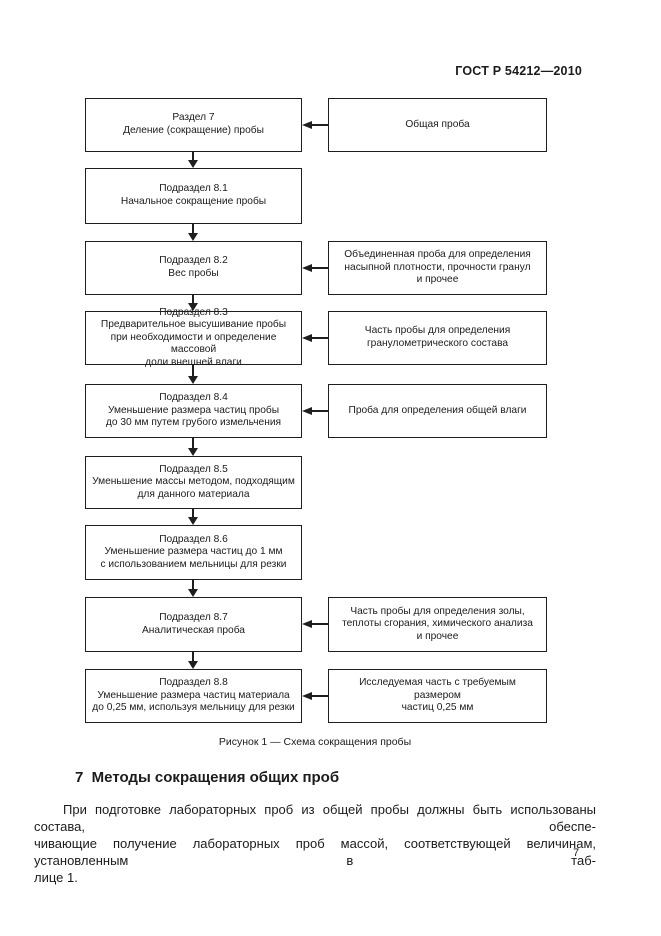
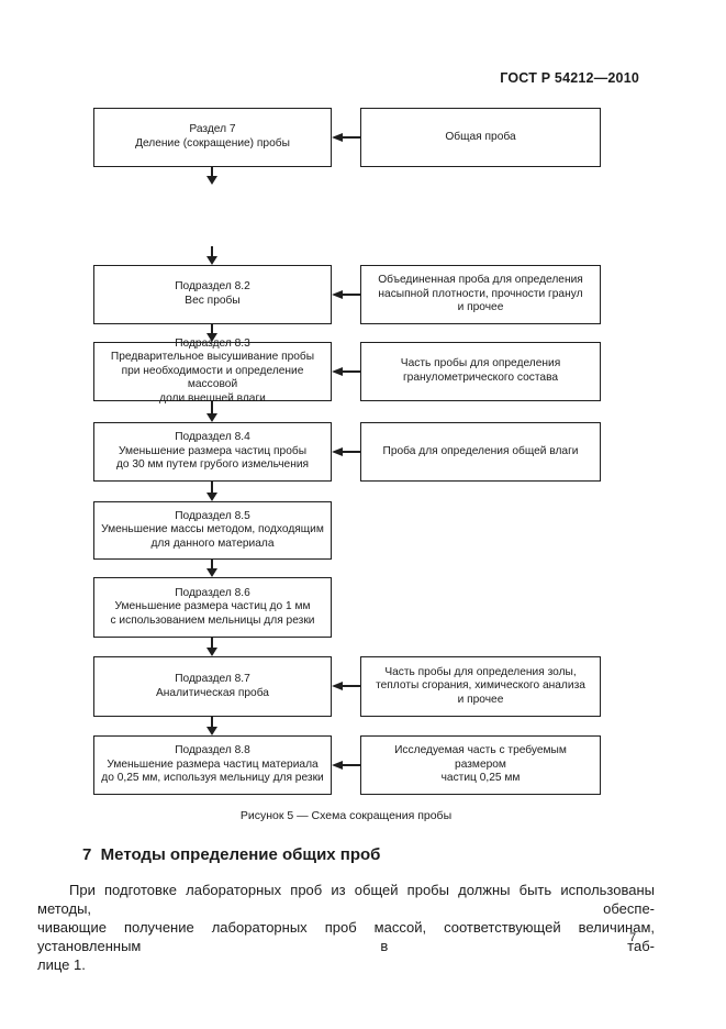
  ГОСТ Р 54212—2010
  Раздел 7
  Деление (сокращение) пробы
  Общая проба
- Подраздел 8.1
- Начальное сокращение пробы
  Подраздел 8.2
  Вес пробы
  Объединенная проба для определения
  насыпной плотности, прочности гранул
  и прочее
  Подраздел 8.3
  Предварительное высушивание пробы
  при необходимости и определение массовой
  доли внешней влаги
  Часть пробы для определения
  гранулометрического состава
  Подраздел 8.4
  Уменьшение размера частиц пробы
  до 30 мм путем грубого измельчения
  Проба для определения общей влаги
  Подраздел 8.5
  Уменьшение массы методом, подходящим
  для данного материала
  Подраздел 8.6
  Уменьшение размера частиц до 1 мм
  с использованием мельницы для резки
  Подраздел 8.7
  Аналитическая проба
  Часть пробы для определения золы,
  теплоты сгорания, химического анализа
  и прочее
  Подраздел 8.8
  Уменьшение размера частиц материала
  до 0,25 мм, используя мельницу для резки
  Исследуемая часть с требуемым размером
  частиц 0,25 мм
- Рисунок 1 — Схема сокращения пробы
+ Рисунок 5 — Схема сокращения пробы
- 7 Методы сокращения общих проб
+ 7 Методы определение общих проб
- При подготовке лабораторных проб из общей пробы должны быть использованы состава, обеспе-
+ При подготовке лабораторных проб из общей пробы должны быть использованы методы, обеспе-
  чивающие получение лабораторных проб массой, соответствующей величинам, установленным в таб-
  лице 1.
  7
